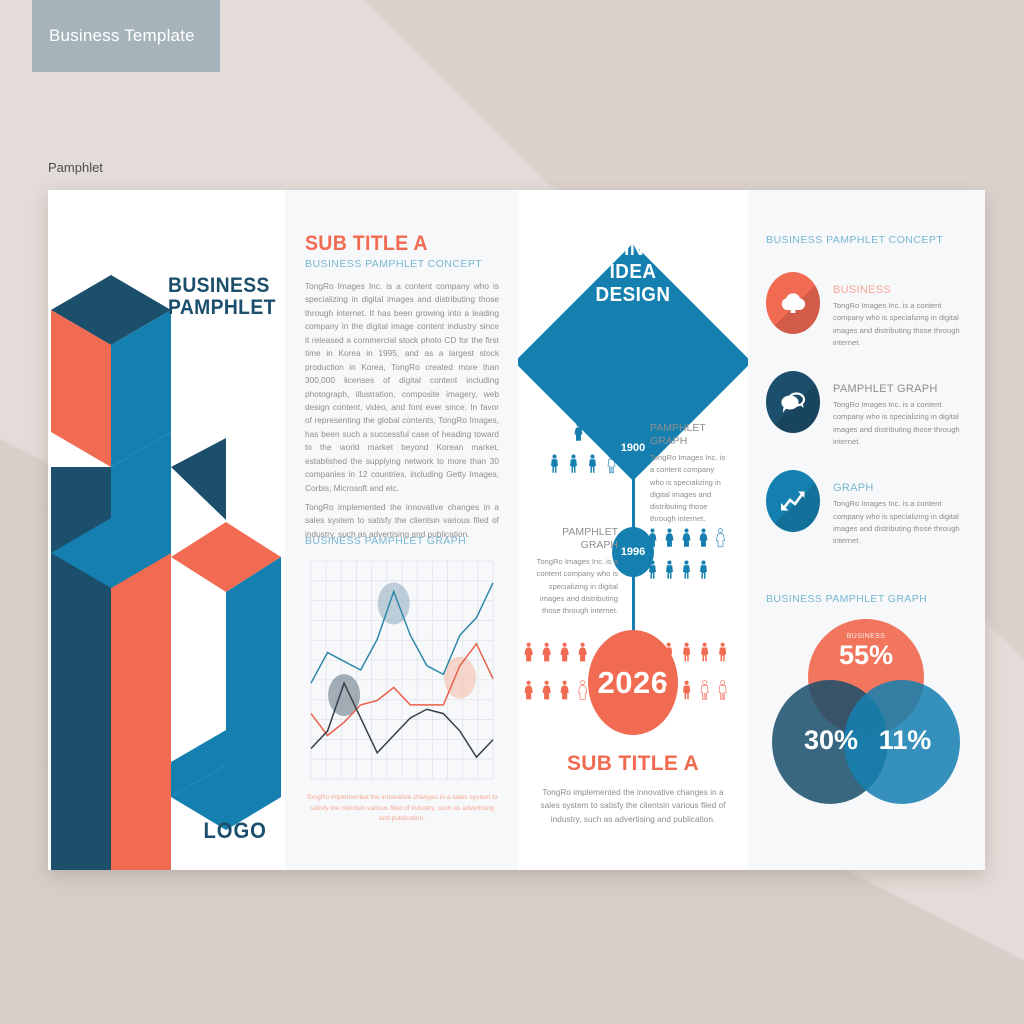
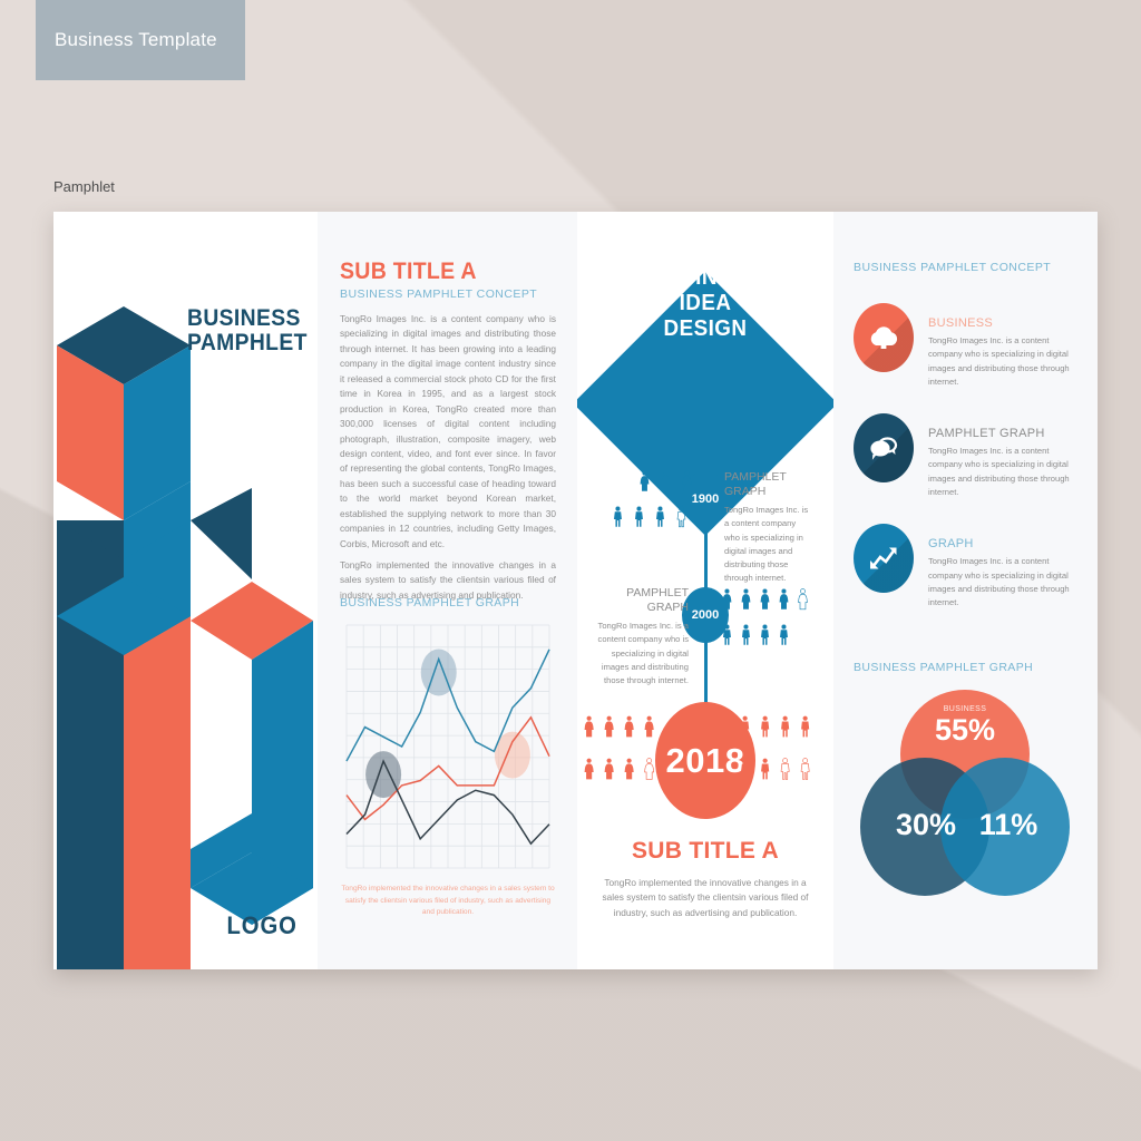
  Business Template
  Pamphlet
  BUSINESS
  PAMPHLET
  LOGO
  SUB TITLE A
  BUSINESS PAMPHLET CONCEPT
  TongRo Images Inc. is a content company who is specializing in digital images and distributing those through internet. It has been growing into a leading company in the digital image content industry since it released a commercial stock photo CD for the first time in Korea in 1995, and as a largest stock production in Korea, TongRo created more than 300,000 licenses of digital content including photograph, illustration, composite imagery, web design content, video, and font ever since. In favor of representing the global contents, TongRo Images, has been such a successful case of heading toward to the world market beyond Korean market, established the supplying network to more than 30 companies in 12 countries, including Getty Images, Corbis, Microsoft and etc.
  TongRo implemented the innovative changes in a sales system to satisfy the clientsin various filed of industry, such as advertising and publication.
  BUSINESS PAMPHLET GRAPH
  BUSINESS
  IDEA
  DESIGN
  1900
  PAMPHLET
  GRAPH
  TongRo Images Inc. is a content company who is specializing in digital images and distributing those through internet.
- 1996
+ 2000
  PAMPHLET
  GRAPH
  TongRo Images Inc. is a content company who is specializing in digital images and distributing those through internet.
- 2026
+ 2018
  SUB TITLE A
  TongRo implemented the innovative changes in a sales system to satisfy the clientsin various filed of industry, such as advertising and publication.
  BUSINESS PAMPHLET CONCEPT
  BUSINESS
  TongRo Images Inc. is a content company who is specializing in digital images and distributing those through internet.
  PAMPHLET GRAPH
  TongRo Images Inc. is a content company who is specializing in digital images and distributing those through internet.
  GRAPH
  TongRo Images Inc. is a content company who is specializing in digital images and distributing those through internet.
  BUSINESS PAMPHLET GRAPH
  55%
  30%
  11%
